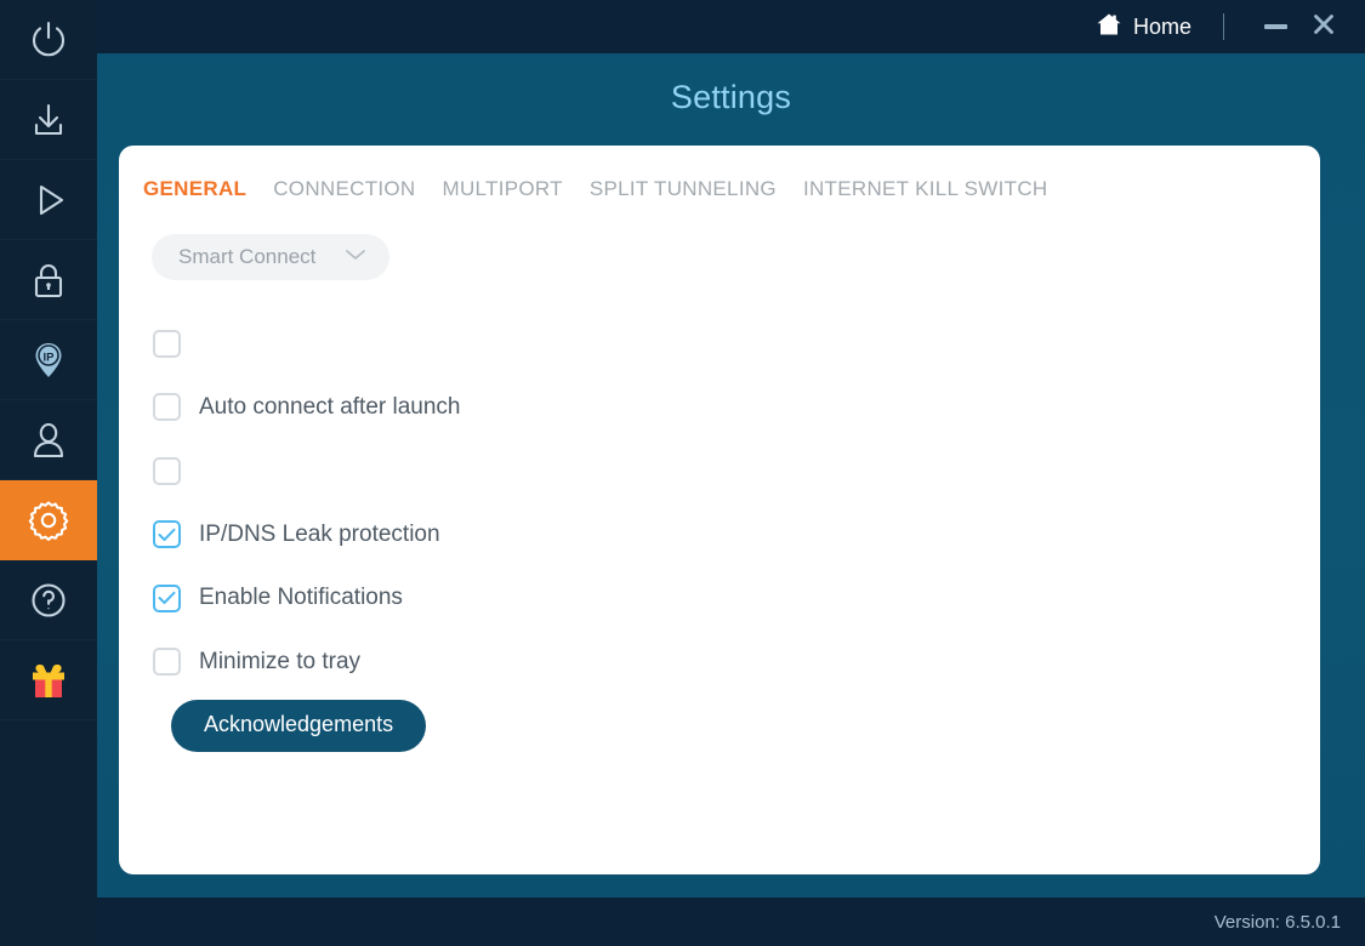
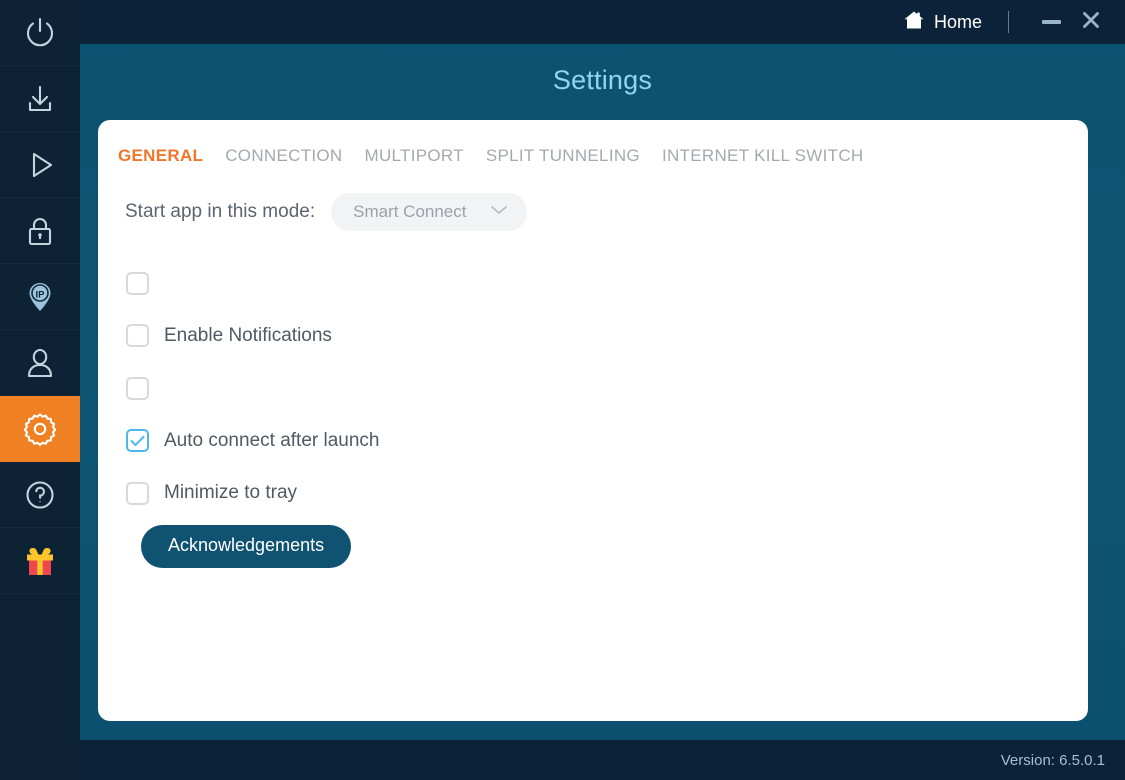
  IP
  Home
  Settings
  GENERAL
  CONNECTION
  MULTIPORT
  SPLIT TUNNELING
  INTERNET KILL SWITCH
+ Start app in this mode:
  Smart Connect
- Auto connect after launch
+ Enable Notifications
- IP/DNS Leak protection
- Enable Notifications
+ Auto connect after launch
  Minimize to tray
  Acknowledgements
  Version: 6.5.0.1
